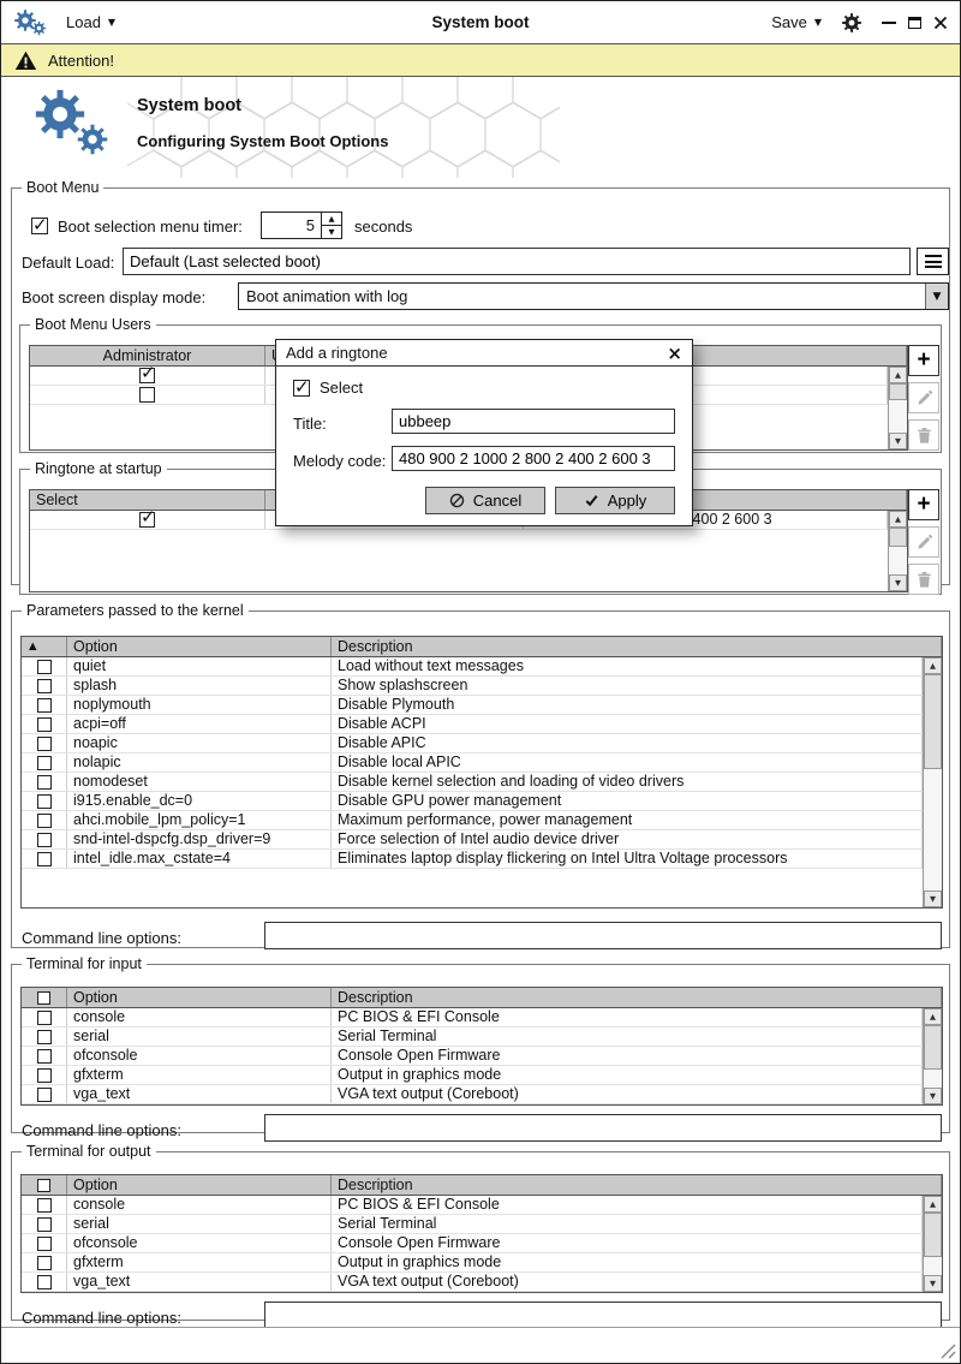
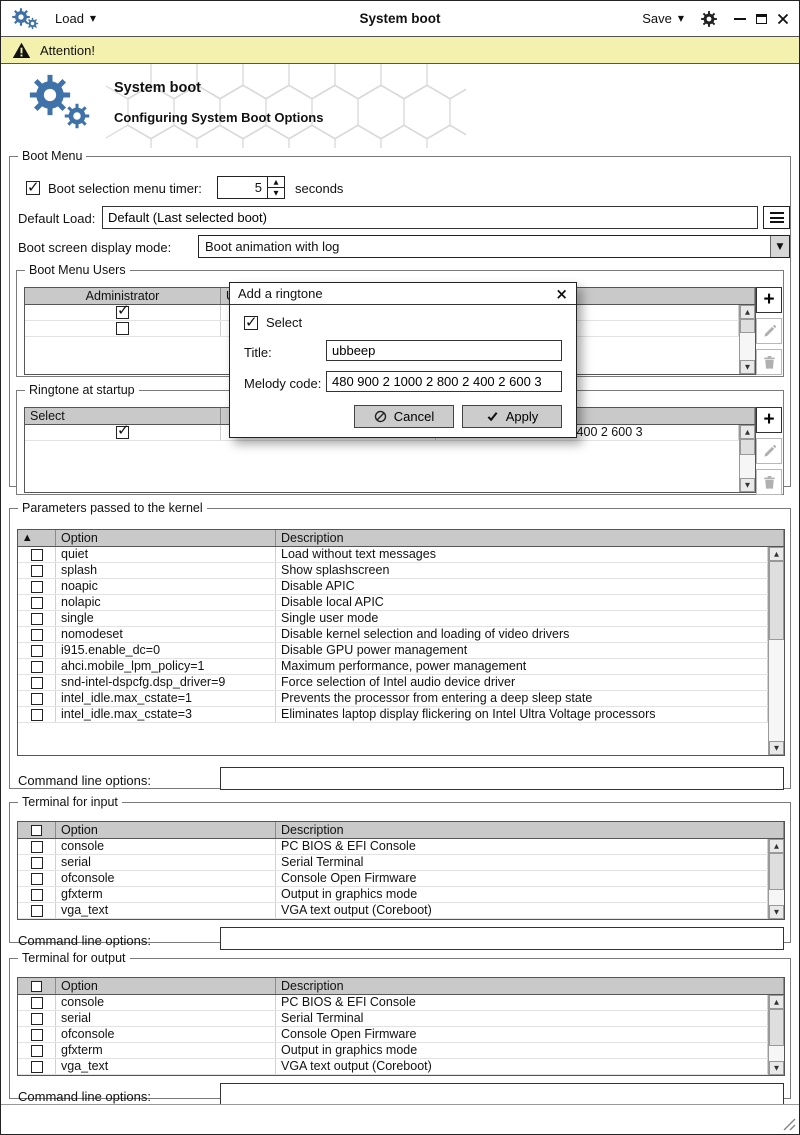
  Load
  ▼
  System boot
  Save
  ▼
  Attention!
  System boot
  Configuring System Boot Options
  Boot Menu
  Boot selection menu timer:
  5
  ▲
  ▼
  seconds
  Default Load:
  Default (Last selected boot)
  Boot screen display mode:
  Boot animation with log
  ▼
  Boot Menu Users
  Administrator
  ▲
  ▼
  +
  Ringtone at startup
  Select
  ▲
  ▼
  +
  Parameters passed to the kernel
  ▲
  Option
  Description
  quiet
  Load without text messages
  splash
  Show splashscreen
- noplymouth
- Disable Plymouth
- acpi=off
- Disable ACPI
  noapic
  Disable APIC
  nolapic
  Disable local APIC
+ single
+ Single user mode
  nomodeset
  Disable kernel selection and loading of video drivers
  i915.enable_dc=0
  Disable GPU power management
  ahci.mobile_lpm_policy=1
  Maximum performance, power management
  snd-intel-dspcfg.dsp_driver=9
  Force selection of Intel audio device driver
+ intel_idle.max_cstate=1
+ Prevents the processor from entering a deep sleep state
- intel_idle.max_cstate=4
+ intel_idle.max_cstate=3
  Eliminates laptop display flickering on Intel Ultra Voltage processors
  ▲
  ▼
  Command line options:
  Terminal for input
  Option
  Description
  console
  PC BIOS & EFI Console
  serial
  Serial Terminal
  ofconsole
  Console Open Firmware
  gfxterm
  Output in graphics mode
  vga_text
  VGA text output (Coreboot)
  ▲
  ▼
  Command line options:
  Terminal for output
  Option
  Description
  console
  PC BIOS & EFI Console
  serial
  Serial Terminal
  ofconsole
  Console Open Firmware
  gfxterm
  Output in graphics mode
  vga_text
  VGA text output (Coreboot)
  ▲
  ▼
  Command line options:
  Add a ringtone
  ×
  Select
  Title:
  ubbeep
  Melody code:
  480 900 2 1000 2 800 2 400 2 600 3
  Cancel
  Apply
